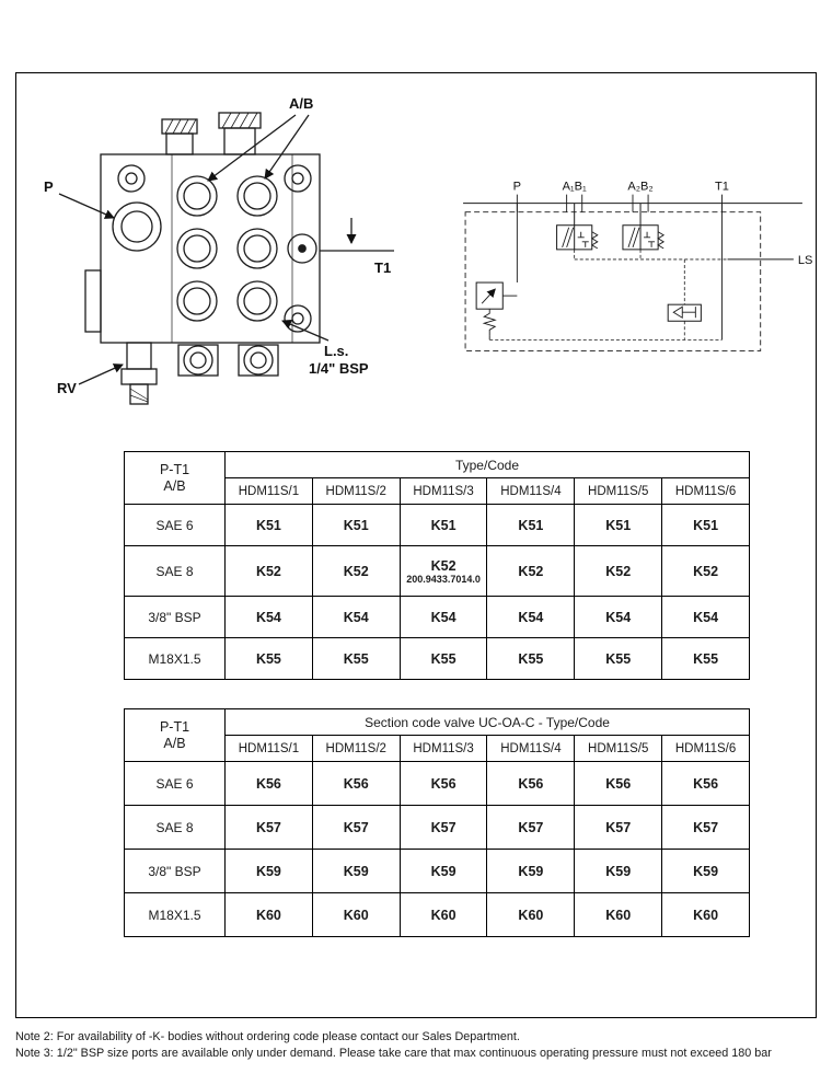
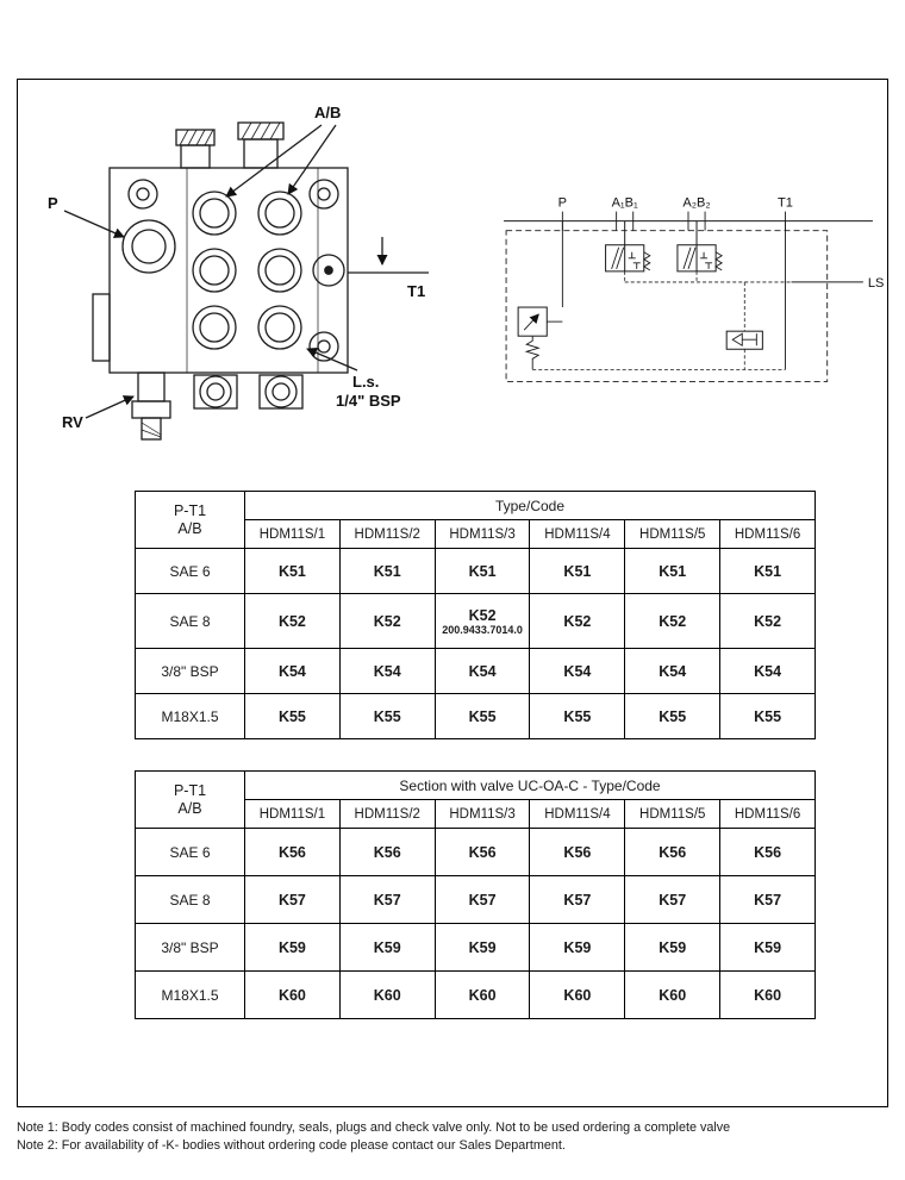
  A/B
  P
  T1
  L.s.
  1/4" BSP
  RV
  P
  A₁B₁
  A₂B₂
  T1
  LS
  P-T1 A/B	Type/Code
  HDM11S/1	HDM11S/2	HDM11S/3	HDM11S/4	HDM11S/5	HDM11S/6
  SAE 6	K51	K51	K51	K51	K51	K51
  SAE 8	K52	K52	K52 200.9433.7014.0	K52	K52	K52
  3/8" BSP	K54	K54	K54	K54	K54	K54
  M18X1.5	K55	K55	K55	K55	K55	K55
- P-T1 A/B	Section code valve UC-OA-C - Type/Code
+ P-T1 A/B	Section with valve UC-OA-C - Type/Code
  HDM11S/1	HDM11S/2	HDM11S/3	HDM11S/4	HDM11S/5	HDM11S/6
  SAE 6	K56	K56	K56	K56	K56	K56
  SAE 8	K57	K57	K57	K57	K57	K57
  3/8" BSP	K59	K59	K59	K59	K59	K59
  M18X1.5	K60	K60	K60	K60	K60	K60
+ Note 1: Body codes consist of machined foundry, seals, plugs and check valve only. Not to be used ordering a complete valve
  Note 2: For availability of -K- bodies without ordering code please contact our Sales Department.
- Note 3: 1/2" BSP size ports are available only under demand. Please take care that max continuous operating pressure must not exceed 180 bar
